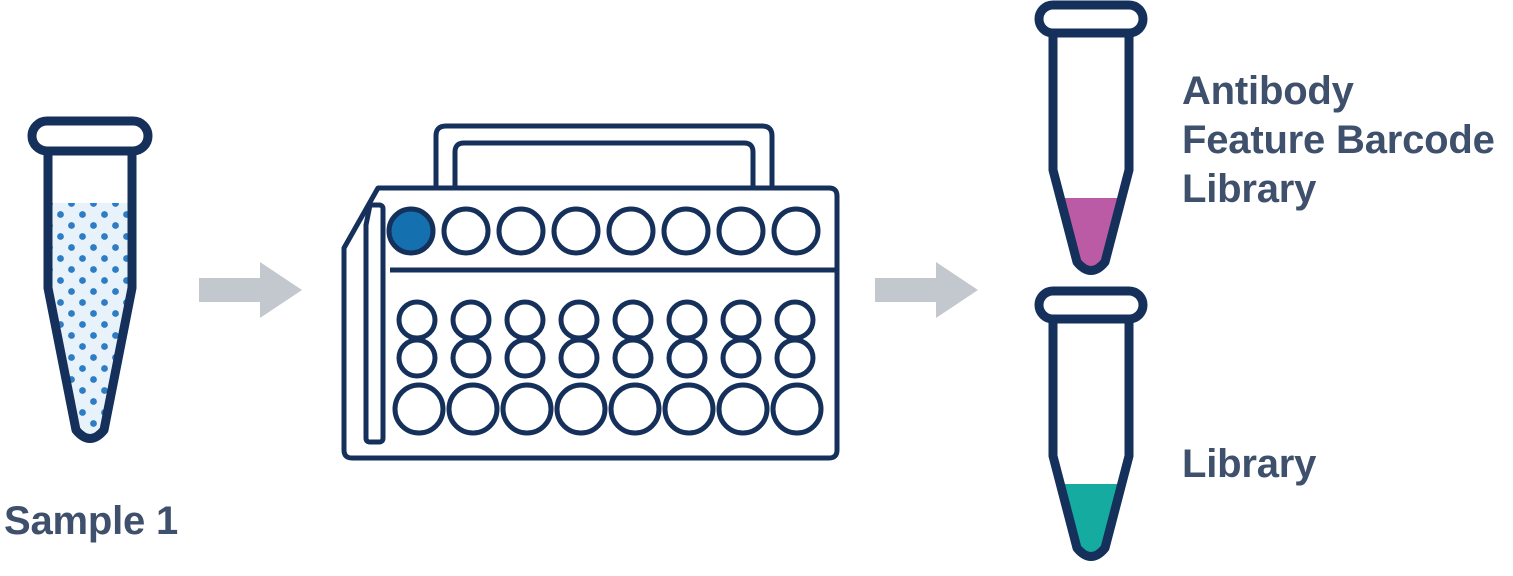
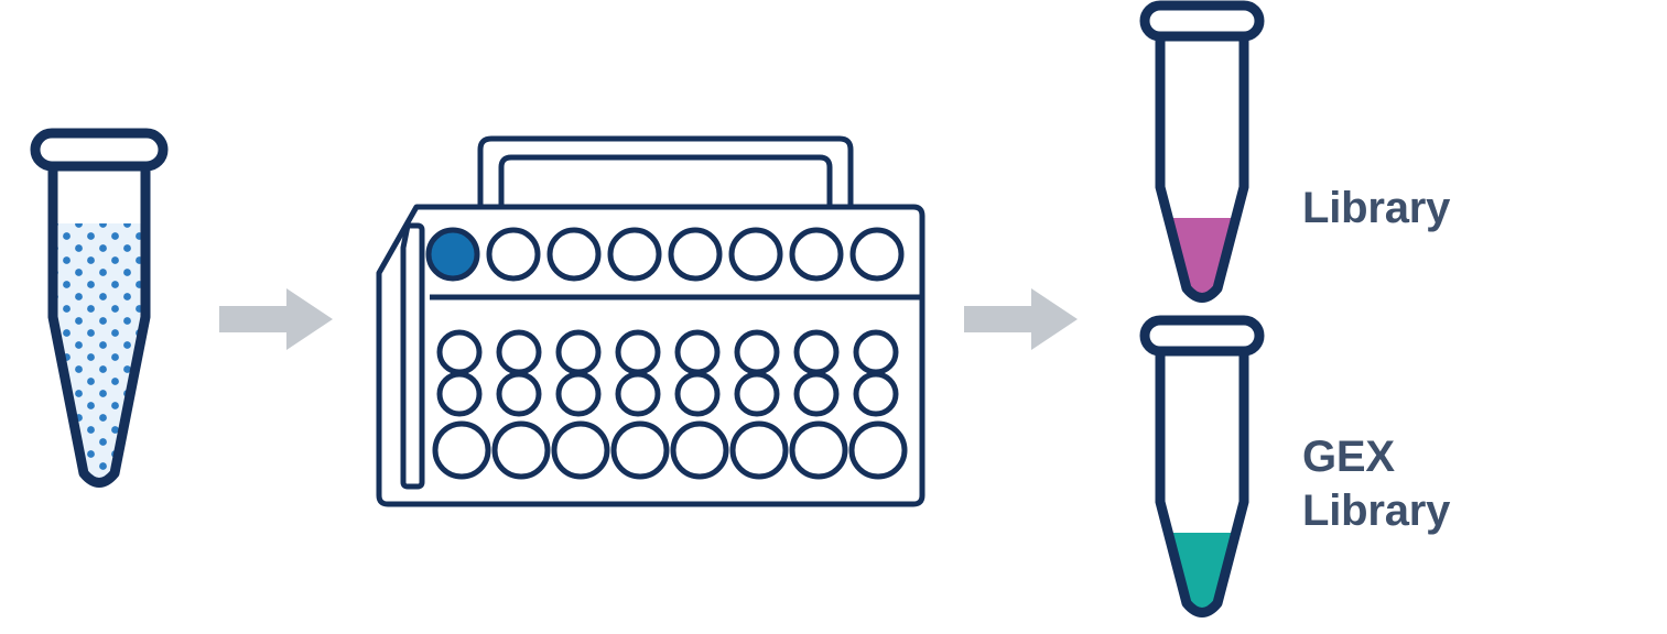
- Sample 1
- Antibody
- Feature Barcode
  Library
+ GEX
  Library
